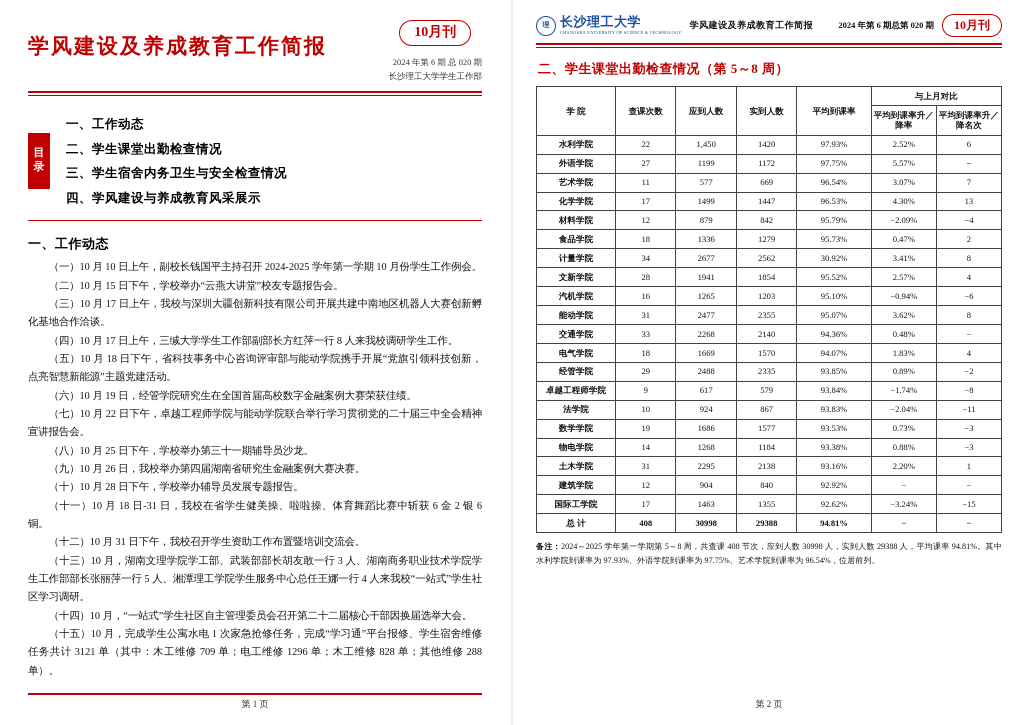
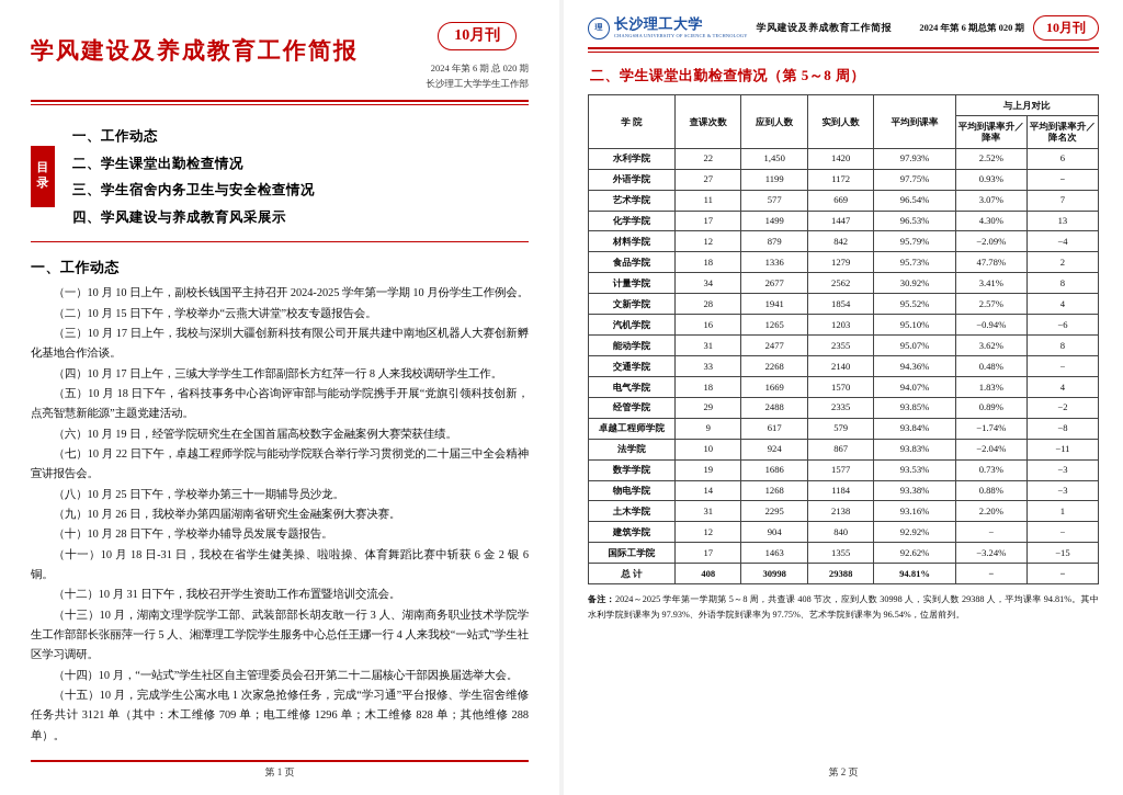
  学风建设及养成教育工作简报
  10月刊
  2024 年第 6 期 总 020 期
  长沙理工大学学生工作部
  目
  录
  一、工作动态
  二、学生课堂出勤检查情况
  三、学生宿舍内务卫生与安全检查情况
  四、学风建设与养成教育风采展示
  一、工作动态
  （一）10 月 10 日上午，副校长钱国平主持召开 2024-2025 学年第一学期 10 月份学生工作例会。
  （二）10 月 15 日下午，学校举办“云燕大讲堂”校友专题报告会。
  （三）10 月 17 日上午，我校与深圳大疆创新科技有限公司开展共建中南地区机器人大赛创新孵化基地合作洽谈。
  （四）10 月 17 日上午，三缄大学学生工作部副部长方红萍一行 8 人来我校调研学生工作。
  （五）10 月 18 日下午，省科技事务中心咨询评审部与能动学院携手开展“党旗引领科技创新，点亮智慧新能源”主题党建活动。
  （六）10 月 19 日，经管学院研究生在全国首届高校数字金融案例大赛荣获佳绩。
  （七）10 月 22 日下午，卓越工程师学院与能动学院联合举行学习贯彻党的二十届三中全会精神宣讲报告会。
  （八）10 月 25 日下午，学校举办第三十一期辅导员沙龙。
  （九）10 月 26 日，我校举办第四届湖南省研究生金融案例大赛决赛。
  （十）10 月 28 日下午，学校举办辅导员发展专题报告。
  （十一）10 月 18 日-31 日，我校在省学生健美操、啦啦操、体育舞蹈比赛中斩获 6 金 2 银 6 铜。
  （十二）10 月 31 日下午，我校召开学生资助工作布置暨培训交流会。
  （十三）10 月，湖南文理学院学工部、武装部部长胡友敢一行 3 人、湖南商务职业技术学院学生工作部部长张丽萍一行 5 人、湘潭理工学院学生服务中心总任王娜一行 4 人来我校“一站式”学生社区学习调研。
  （十四）10 月，“一站式”学生社区自主管理委员会召开第二十二届核心干部因换届选举大会。
  （十五）10 月，完成学生公寓水电 1 次家急抢修任务，完成“学习通”平台报修、学生宿舍维修任务共计 3121 单（其中：木工维修 709 单；电工维修 1296 单；木工维修 828 单；其他维修 288 单）。
  第 1 页
  理
  长沙理工大学
  学风建设及养成教育工作简报
  2024 年第 6 期总第 020 期
  10月刊
  二、学生课堂出勤检查情况（第 5～8 周）
  学 院	查课次数	应到人数	实到人数	平均到课率	与上月对比
  平均到课率升／降率	平均到课率升／降名次
  水利学院	22	1,450	1420	97.93%	2.52%	6
- 外语学院	27	1199	1172	97.75%	5.57%	－
+ 外语学院	27	1199	1172	97.75%	0.93%	－
  艺术学院	11	577	669	96.54%	3.07%	7
  化学学院	17	1499	1447	96.53%	4.30%	13
  材料学院	12	879	842	95.79%	−2.09%	−4
- 食品学院	18	1336	1279	95.73%	0.47%	2
+ 食品学院	18	1336	1279	95.73%	47.78%	2
  计量学院	34	2677	2562	30.92%	3.41%	8
  文新学院	28	1941	1854	95.52%	2.57%	4
  汽机学院	16	1265	1203	95.10%	−0.94%	−6
  能动学院	31	2477	2355	95.07%	3.62%	8
  交通学院	33	2268	2140	94.36%	0.48%	−
  电气学院	18	1669	1570	94.07%	1.83%	4
  经管学院	29	2488	2335	93.85%	0.89%	−2
  卓越工程师学院	9	617	579	93.84%	−1.74%	−8
  法学院	10	924	867	93.83%	−2.04%	−11
  数学学院	19	1686	1577	93.53%	0.73%	−3
  物电学院	14	1268	1184	93.38%	0.88%	−3
  土木学院	31	2295	2138	93.16%	2.20%	1
  建筑学院	12	904	840	92.92%	−	−
  国际工学院	17	1463	1355	92.62%	−3.24%	−15
  总 计	408	30998	29388	94.81%	−	−
  备注：2024～2025 学年第一学期第 5～8 周，共查课 408 节次，应到人数 30998 人，实到人数 29388 人，平均课率 94.81%。其中水利学院到课率为 97.93%、外语学院到课率为 97.75%、艺术学院到课率为 96.54%，位居前列。
  第 2 页
